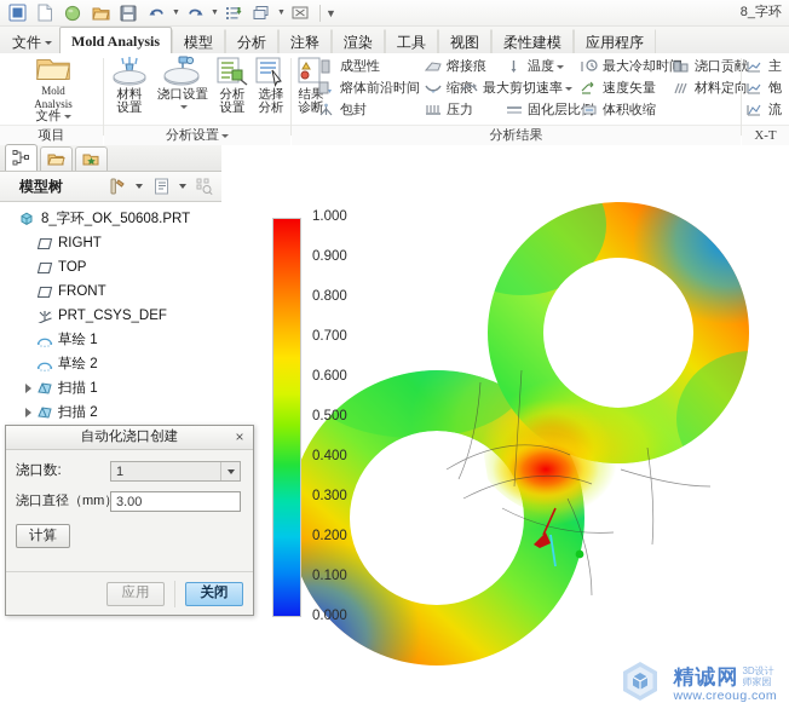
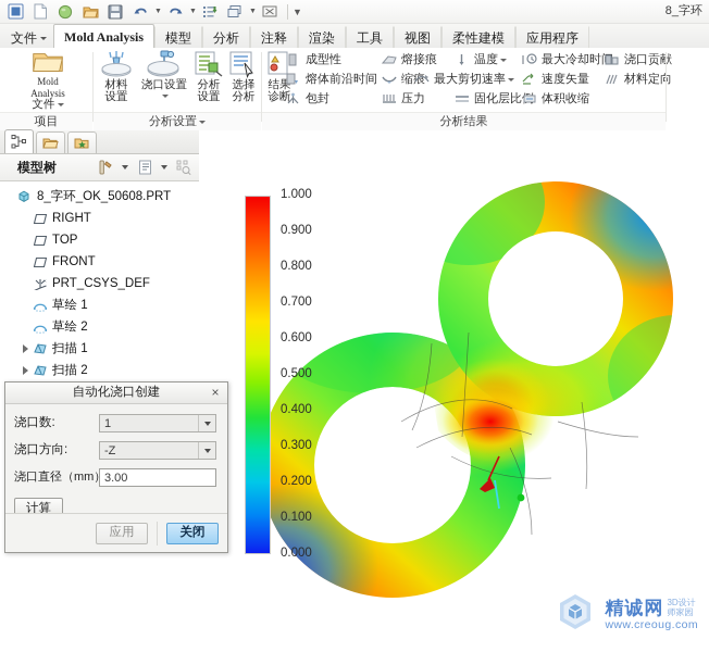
  ▼
  8_字环
  文件
  Mold Analysis
  模型
  分析
  注释
  渲染
  工具
  视图
  柔性建模
  应用程序
  Mold Analysis
  文件
  项目
  材料
  设置
  浇口设置
  分析
  设置
  选择
  分析
  分析设置
  结果
  诊断
  成型性
  熔体前沿时间
  包封
  熔接痕
  缩痕
  压力
  温度
  最大剪切速率
  固化层比
  最大冷却时
  速度矢量
  体积收缩
  浇口贡
  材料定
  分析结果
- 主
- 饱
- 流
- X-T
  1.000
  0.900
  0.800
  0.700
  0.600
  0.500
  0.400
  0.300
  0.200
  0.100
  0.000
  精诚网
  3D设计
  师家园
  www.creoug.com
  模型树
  8_字环_OK_50608.PRT
  RIGHT
  TOP
  FRONT
  PRT_CSYS_DEF
  草绘 1
  草绘 2
  扫描 1
  扫描 2
  自动化浇口创建
  ×
  浇口数:
  1
+ 浇口方向:
+ -Z
  浇口直径（mm
  3.00
  计算
  应用
  关闭
